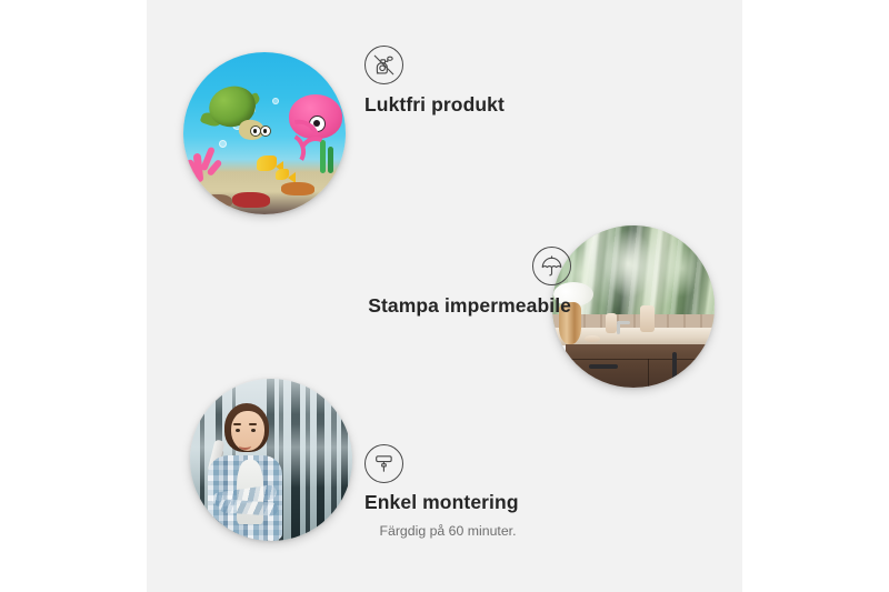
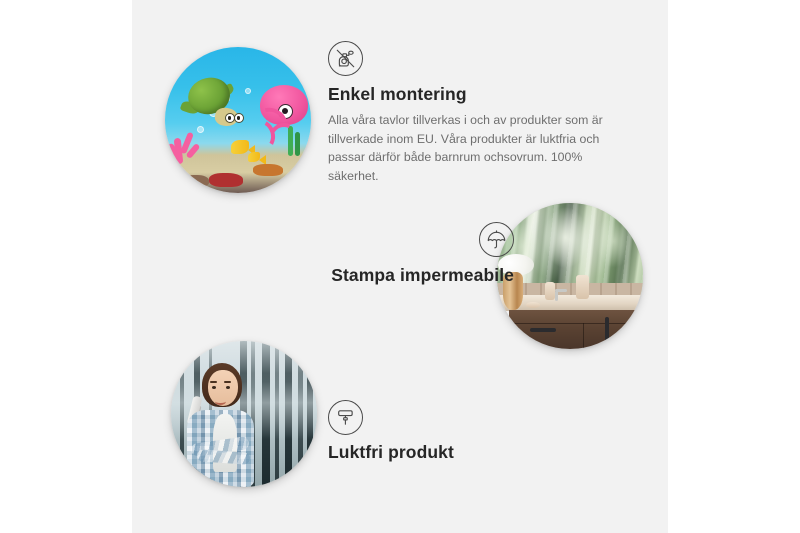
- Luktfri produkt
+ Enkel montering
+ Alla våra tavlor tillverkas i och av produkter som är tillverkade inom EU. Våra produkter är luktfria och passar därför både barnrum ochsovrum. 100% säkerhet.
  Stampa impermeabile
- Enkel montering
+ Luktfri produkt
- Färgdig på 60 minuter.
